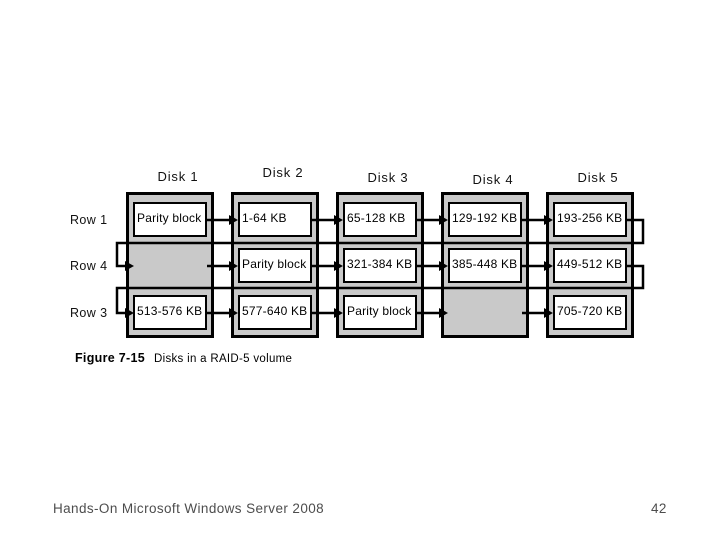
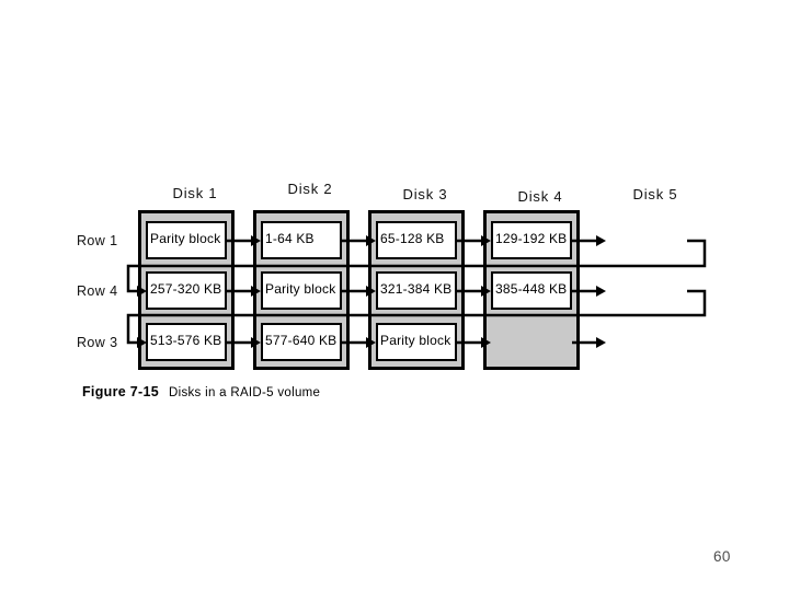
  Disk 1
  Disk 2
  Disk 3
  Disk 4
  Disk 5
  Row 1
  Row 4
  Row 3
  Parity block
+ 257-320 KB
  513-576 KB
  1-64 KB
  Parity block
  577-640 KB
  65-128 KB
  321-384 KB
  Parity block
  129-192 KB
  385-448 KB
- 193-256 KB
- 449-512 KB
- 705-720 KB
  Figure 7-15
  Disks in a RAID-5 volume
- Hands-On Microsoft Windows Server 2008
- 42
+ 60
